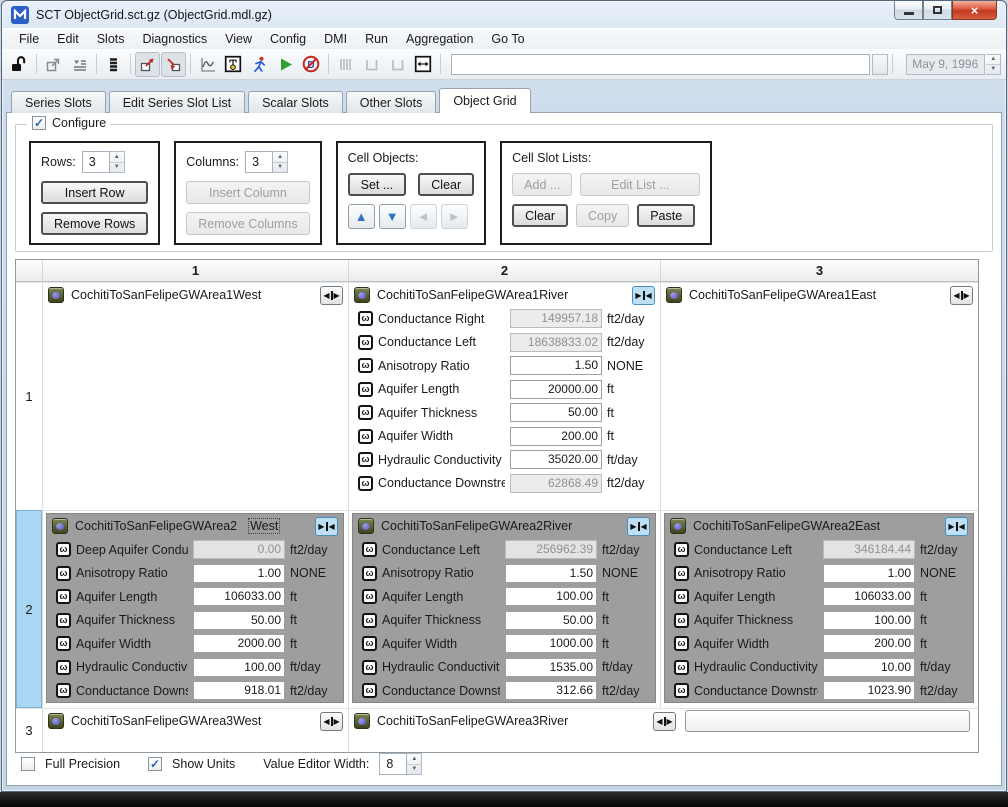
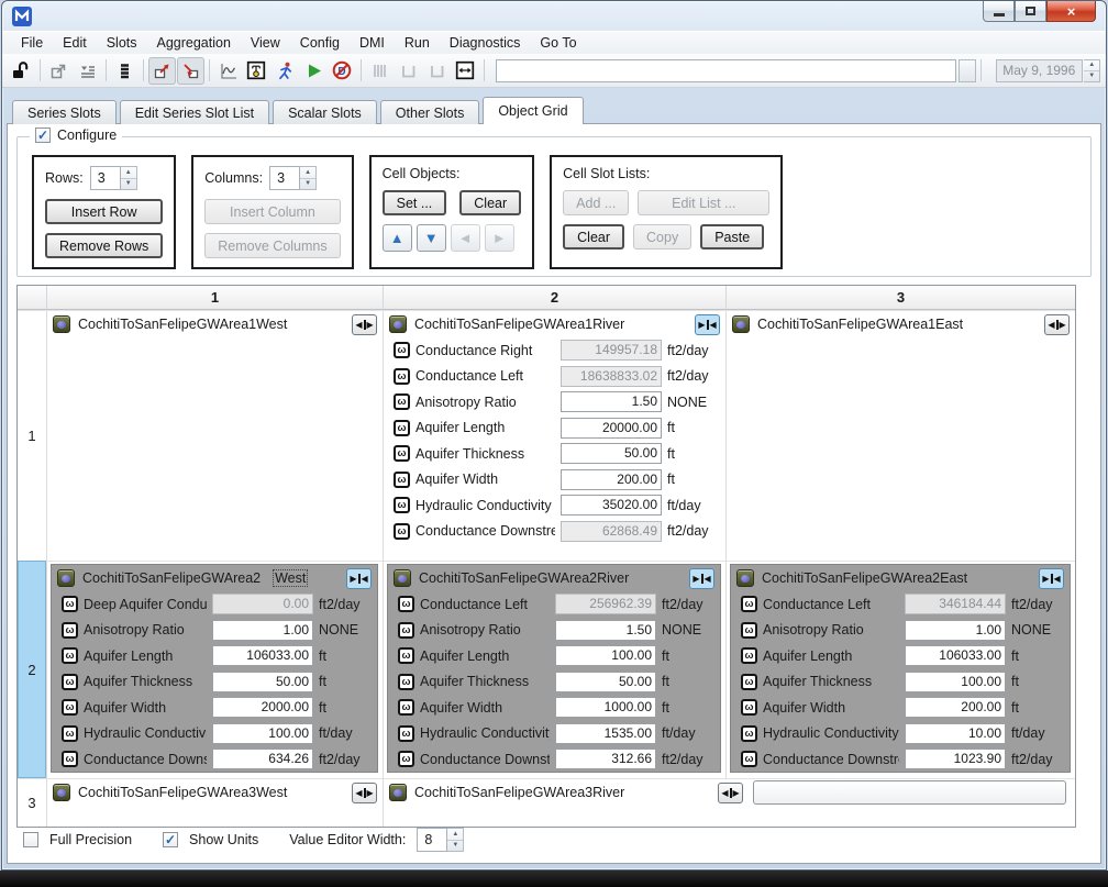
- SCT ObjectGrid.sct.gz (ObjectGrid.mdl.gz)
  ×
  File
  Edit
  Slots
- Diagnostics
+ Aggregation
  View
  Config
  DMI
  Run
- Aggregation
+ Diagnostics
  Go To
  D
  May 9, 1996
  Series Slots
  Edit Series Slot List
  Scalar Slots
  Other Slots
  Object Grid
  ✓
  Configure
  Rows:
  3
  Insert Row
  Remove Rows
  Columns:
  3
  Insert Column
  Remove Columns
  Cell Objects:
  Set ...
  Clear
  ▲
  ▼
  ◄
  ►
  Cell Slot Lists:
  Add ...
  Edit List ...
  Clear
  Copy
  Paste
  1
  2
  3
  1
  2
  3
  CochitiToSanFelipeGWArea1West
  ◀
  ▶
  CochitiToSanFelipeGWArea1River
  ▶
  ◀
  ω
  Conductance Right
  149957.18
  ft2/day
  ω
  Conductance Left
  18638833.02
  ft2/day
  ω
  Anisotropy Ratio
  1.50
  NONE
  ω
  Aquifer Length
  20000.00
  ft
  ω
  Aquifer Thickness
  50.00
  ft
  ω
  Aquifer Width
  200.00
  ft
  ω
  Hydraulic Conductivity
  35020.00
  ft/day
  ω
  Conductance Downstre
  62868.49
  ft2/day
  CochitiToSanFelipeGWArea1East
  ◀
  ▶
  CochitiToSanFelipeGWArea2
  West
  ▶
  ◀
  ω
  Deep Aquifer Condu
  0.00
  ft2/day
  ω
  Anisotropy Ratio
  1.00
  NONE
  ω
  Aquifer Length
  106033.00
  ft
  ω
  Aquifer Thickness
  50.00
  ft
  ω
  Aquifer Width
  2000.00
  ft
  ω
  Hydraulic Conductiv
  100.00
  ft/day
  ω
  Conductance Down
- 918.01
+ 634.26
  ft2/day
  CochitiToSanFelipeGWArea2River
  ▶
  ◀
  ω
  Conductance Left
  256962.39
  ft2/day
  ω
  Anisotropy Ratio
  1.50
  NONE
  ω
  Aquifer Length
  100.00
  ft
  ω
  Aquifer Thickness
  50.00
  ft
  ω
  Aquifer Width
  1000.00
  ft
  ω
  Hydraulic Conductivit
  1535.00
  ft/day
  ω
  Conductance Downst
  312.66
  ft2/day
  CochitiToSanFelipeGWArea2East
  ▶
  ◀
  ω
  Conductance Left
  346184.44
  ft2/day
  ω
  Anisotropy Ratio
  1.00
  NONE
  ω
  Aquifer Length
  106033.00
  ft
  ω
  Aquifer Thickness
  100.00
  ft
  ω
  Aquifer Width
  200.00
  ft
  ω
  Hydraulic Conductivity
  10.00
  ft/day
  ω
  Conductance Downstr
  1023.90
  ft2/day
  CochitiToSanFelipeGWArea3West
  ◀
  ▶
  CochitiToSanFelipeGWArea3River
  ◀
  ▶
  ✓
  Full Precision
  ✓
  Show Units
  Value Editor Width:
  8
